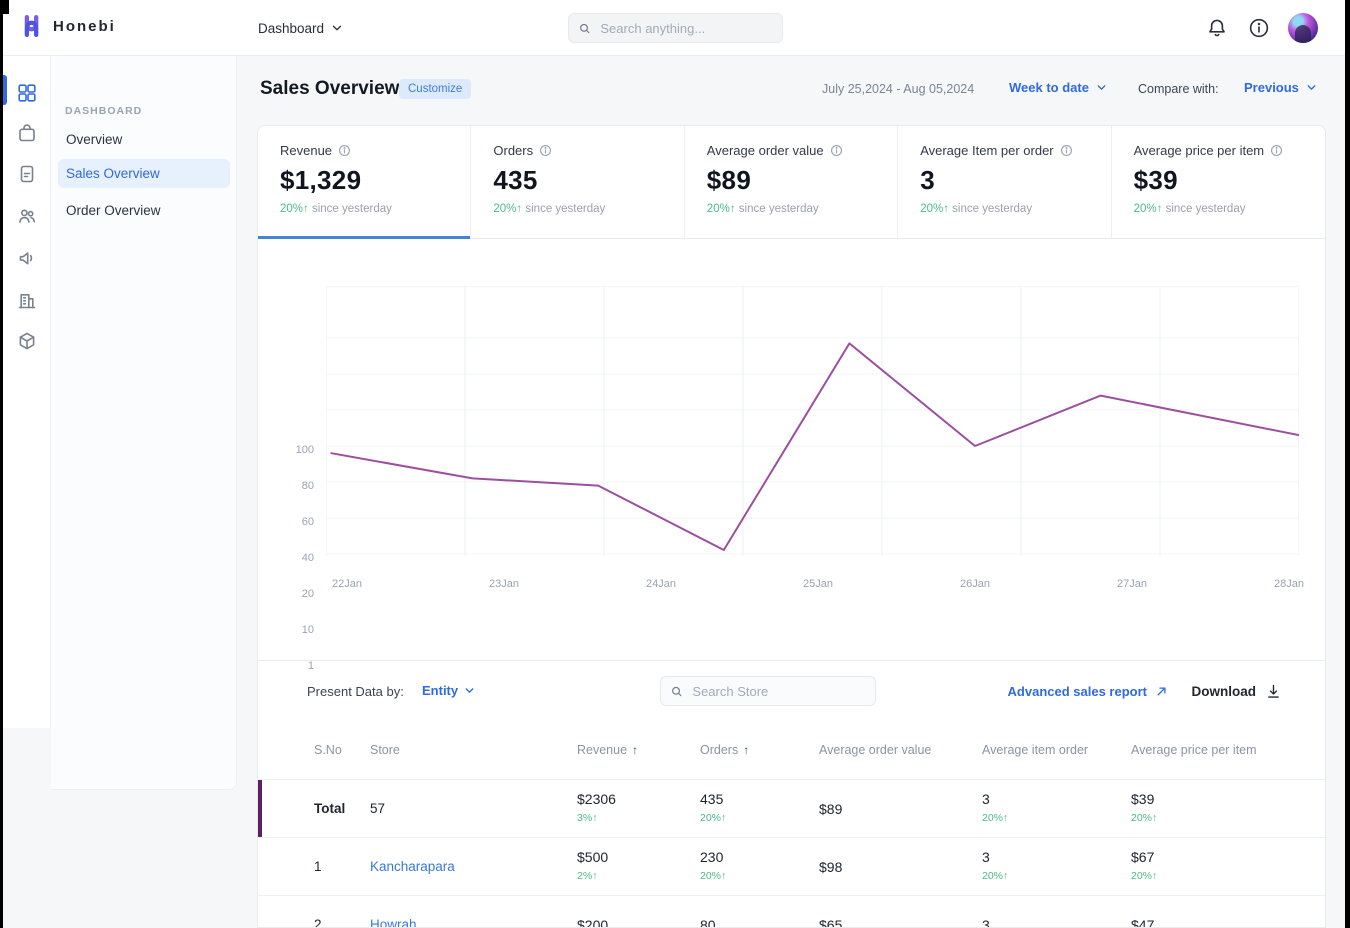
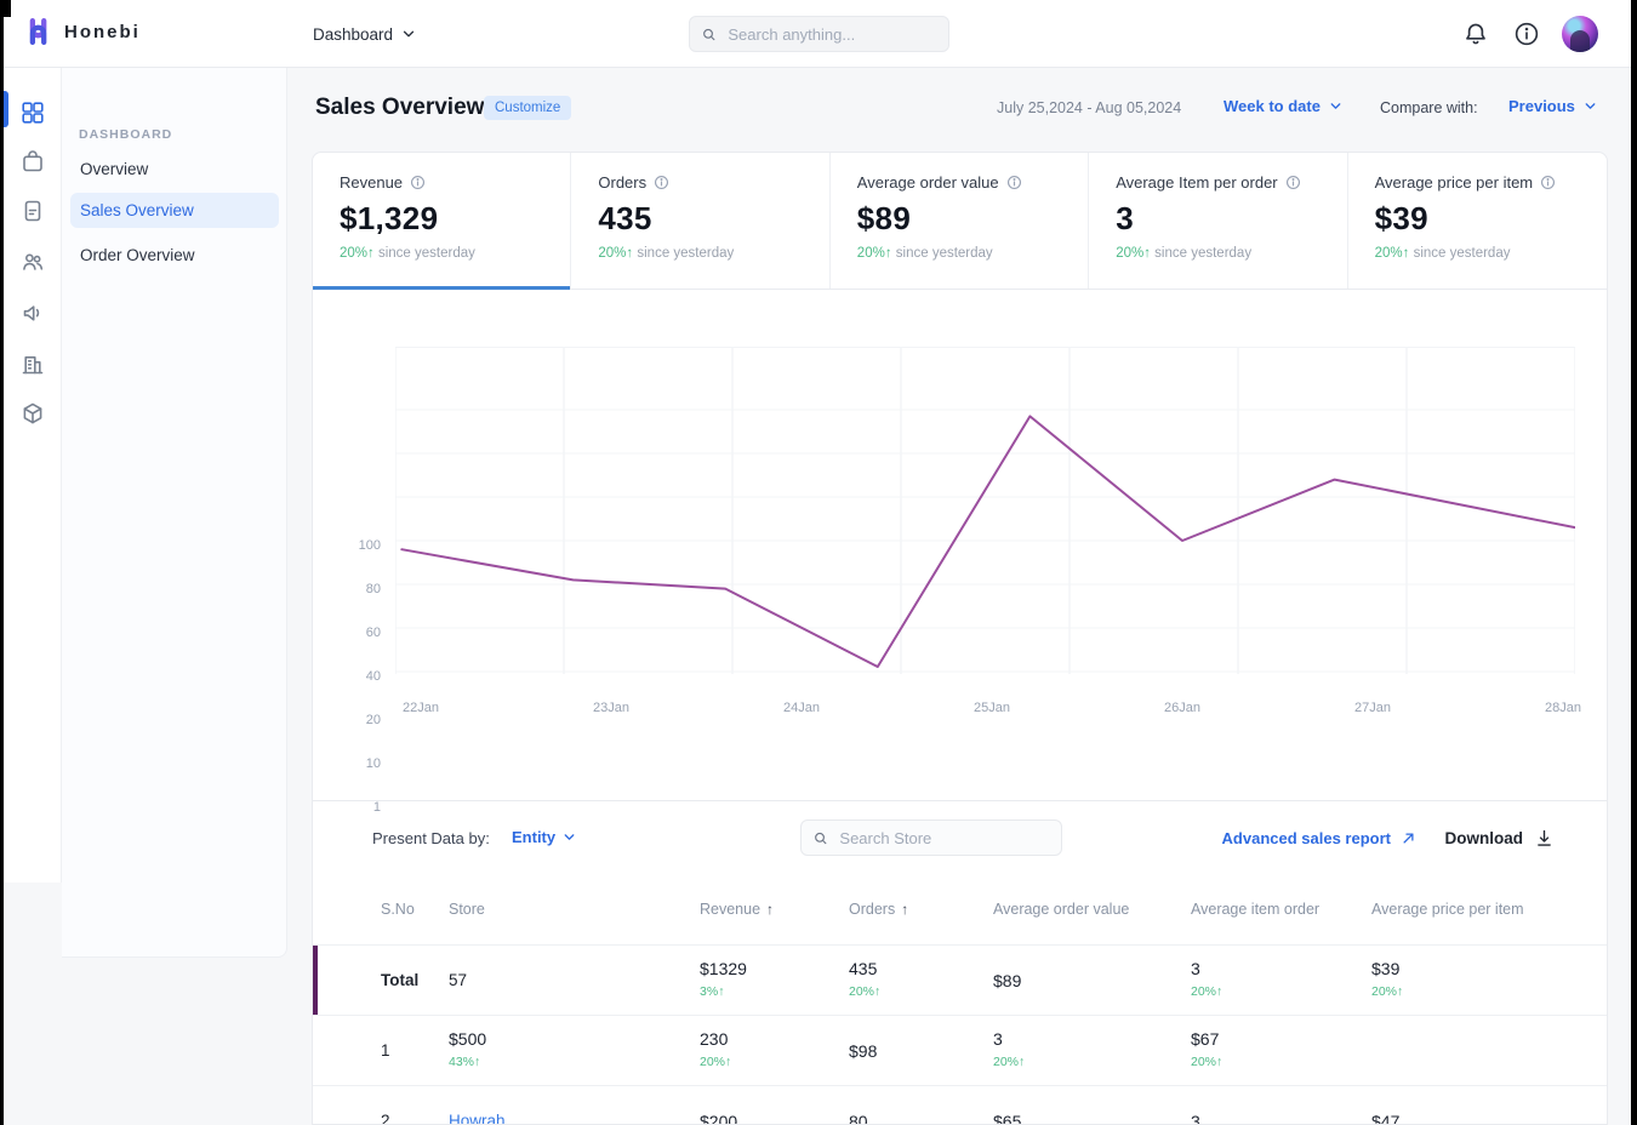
  Honebi
  Dashboard
  Search anything...
  DASHBOARD
  Overview
  Sales Overview
  Order Overview
  Sales Overview
  Customize
  July 25,2024 - Aug 05,2024
  Week to date
  Compare with:
  Previous
  Revenue
  $1,329
  20%↑ since yesterday
  Orders
  435
  20%↑ since yesterday
  Average order value
  $89
  20%↑ since yesterday
  Average Item per order
  3
  20%↑ since yesterday
  Average price per item
  $39
  20%↑ since yesterday
  100
  80
  60
  40
  20
  10
  1
  22Jan
  23Jan
  24Jan
  25Jan
  26Jan
  27Jan
  28Jan
  Present Data by:
  Entity
  Search Store
  Advanced sales report
  Download
  S.No
  Store
  Revenue
  ↑
  Orders
  ↑
  Average order value
  Average item order
  Average price per item
  Total
  57
- $2306
+ $1329
  3%↑
  435
  20%↑
  $89
  3
  20%↑
  $39
  20%↑
  1
- Kancharapara
  $500
- 2%↑
+ 43%↑
  230
  20%↑
  $98
  3
  20%↑
  $67
  20%↑
  2
  Howrah
  $200
  80
  $65
  3
  $47
